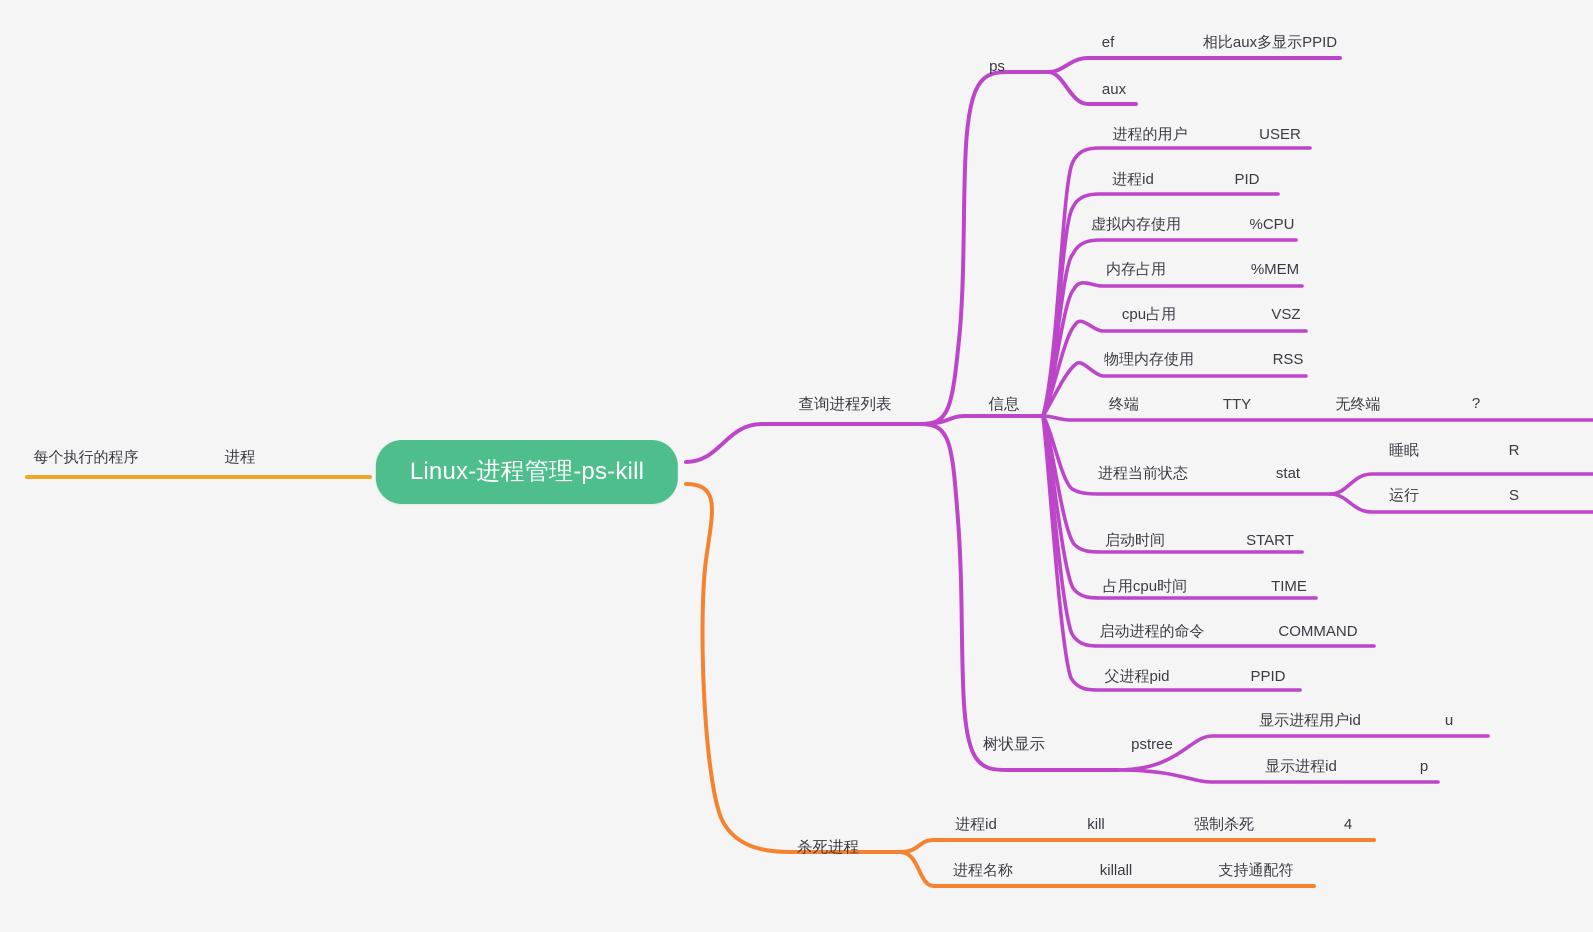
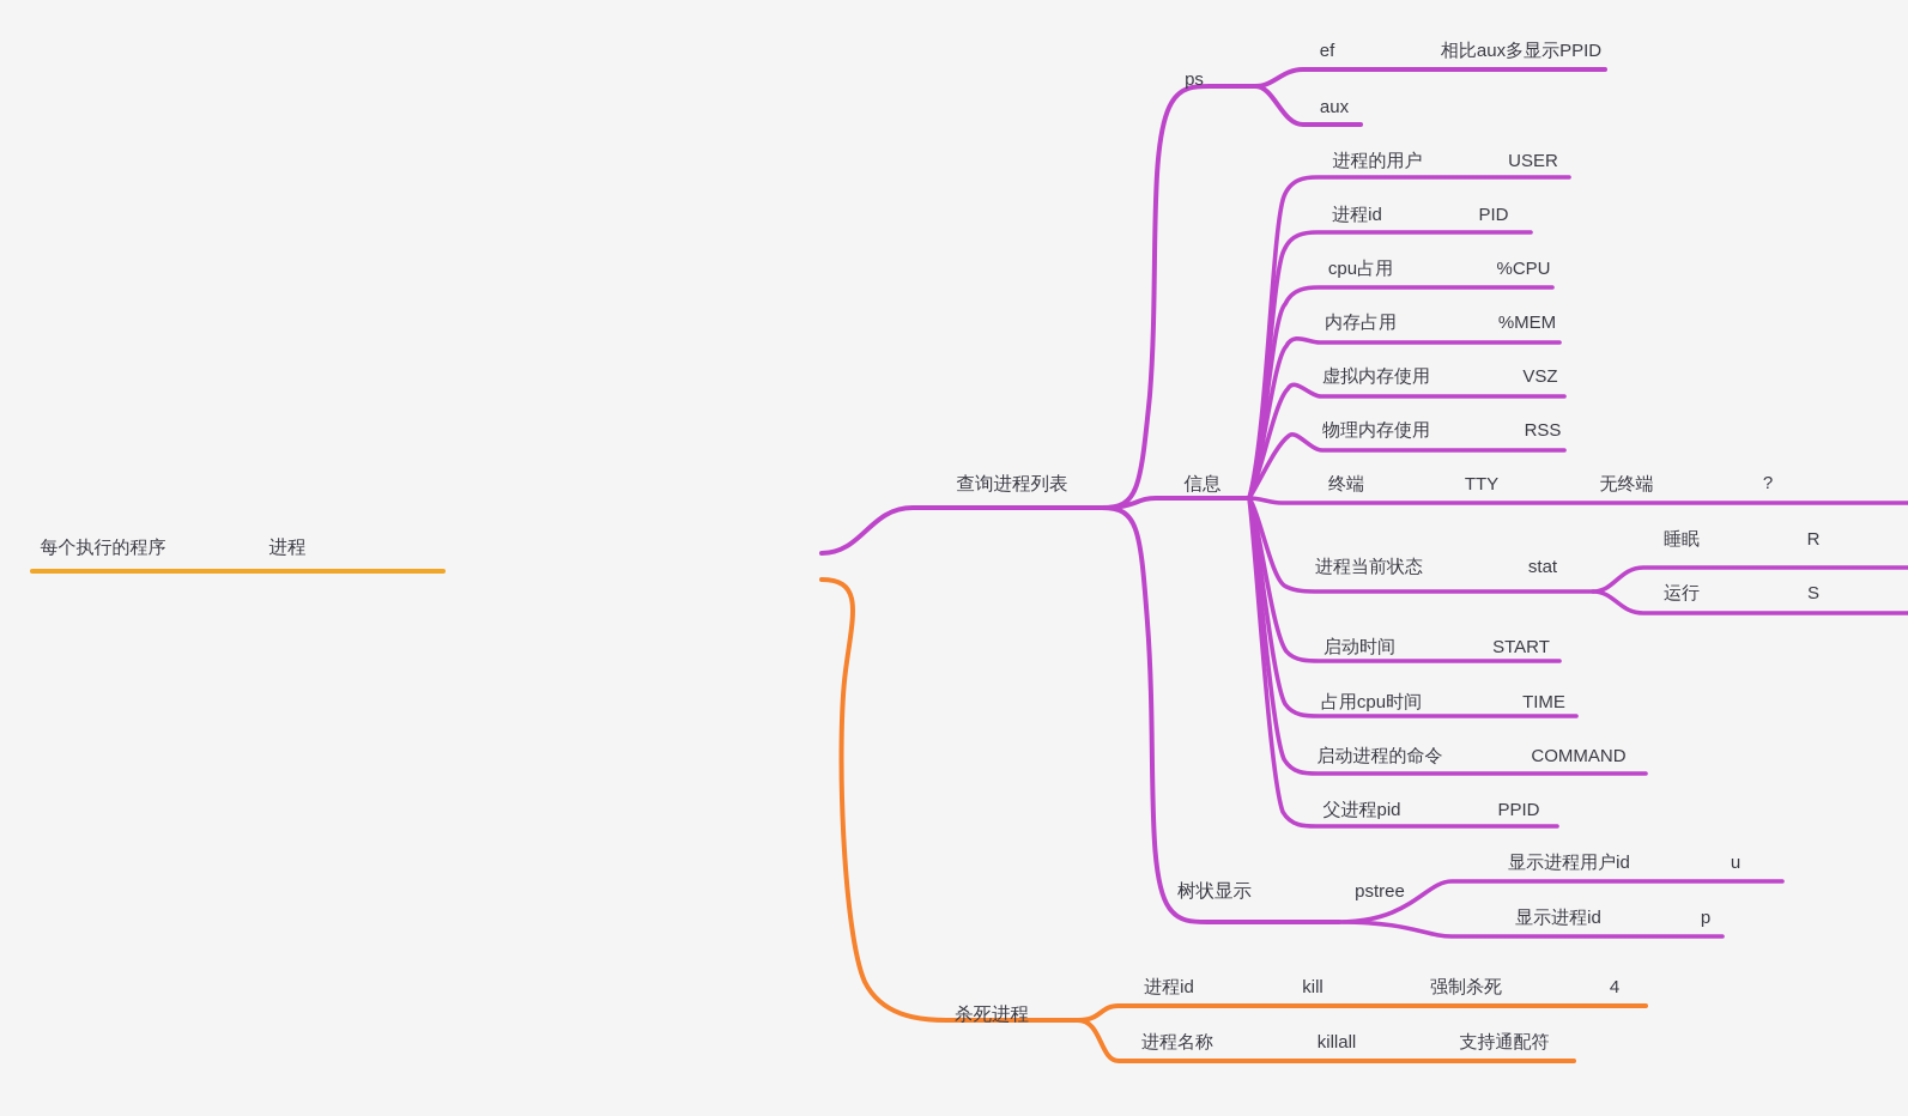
- Linux-进程管理-ps-kill
  进程
  每个执行的程序
  查询进程列表
  ps
  ef
  相比aux多显示PPID
  aux
  信息
  进程的用户
  USER
  进程id
  PID
- 虚拟内存使用
+ cpu占用
  %CPU
  内存占用
  %MEM
- cpu占用
+ 虚拟内存使用
  VSZ
  物理内存使用
  RSS
  终端
  TTY
  无终端
  ?
  进程当前状态
  stat
  启动时间
  START
  占用cpu时间
  TIME
  启动进程的命令
  COMMAND
  父进程pid
  PPID
  睡眠
  R
  运行
  S
  树状显示
  pstree
  显示进程用户id
  u
  显示进程id
  p
  杀死进程
  进程id
  kill
  强制杀死
  4
  进程名称
  killall
  支持通配符
